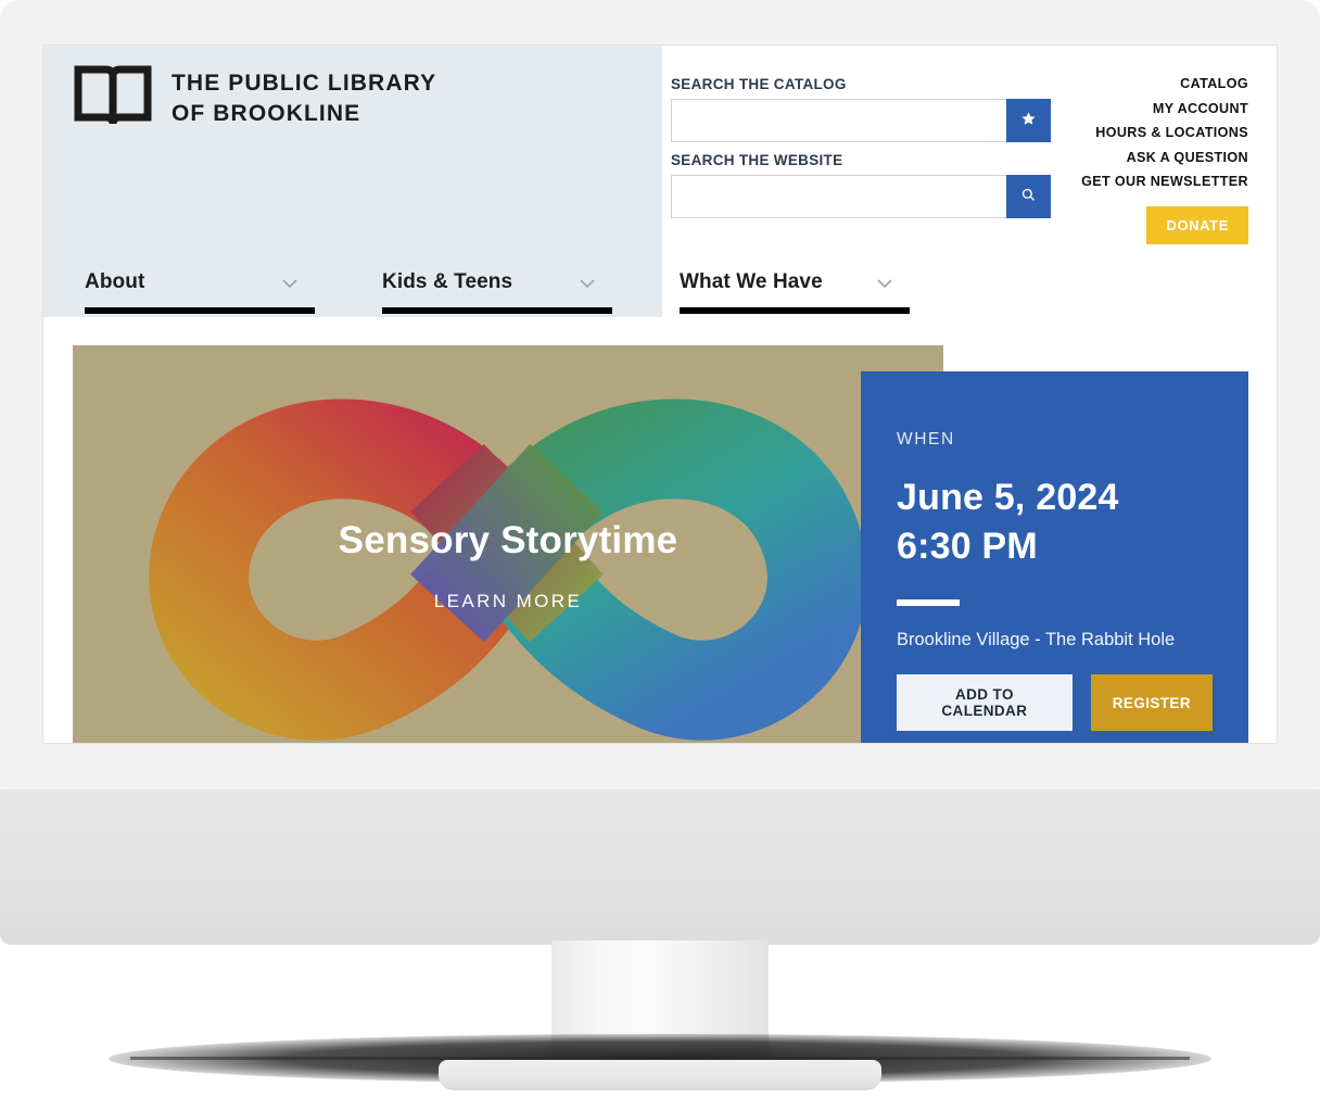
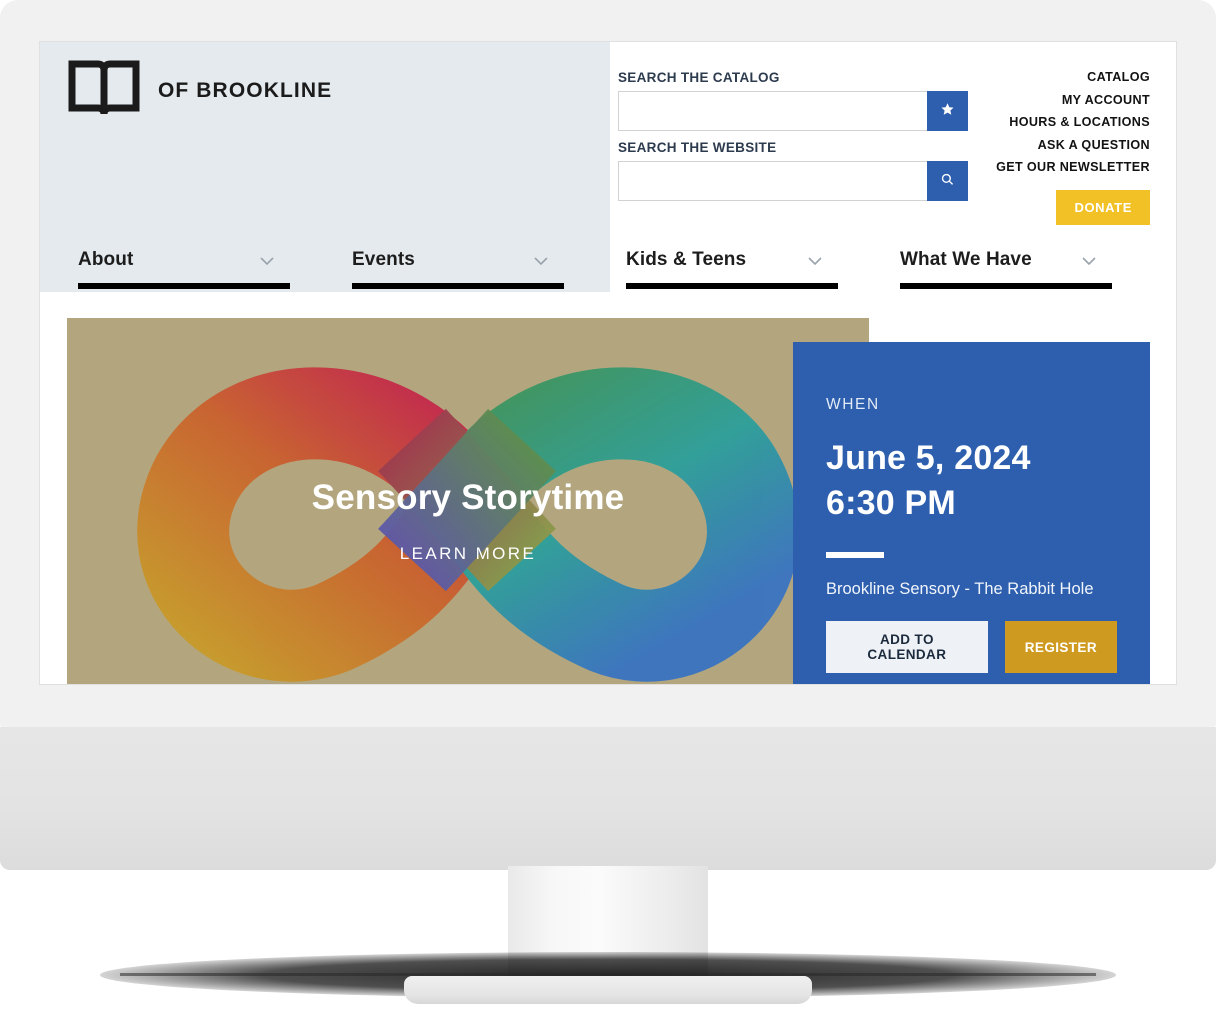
- THE PUBLIC LIBRARY
  OF BROOKLINE
  SEARCH THE CATALOG
  SEARCH THE WEBSITE
  CATALOG
  MY ACCOUNT
  HOURS & LOCATIONS
  ASK A QUESTION
  GET OUR NEWSLETTER
  DONATE
  About
+ Events
  Kids & Teens
  What We Have
  Sensory Storytime
  LEARN MORE
  WHEN
  June 5, 2024
  6:30 PM
- Brookline Village - The Rabbit Hole
+ Brookline Sensory - The Rabbit Hole
  ADD TO CALENDAR
  REGISTER
